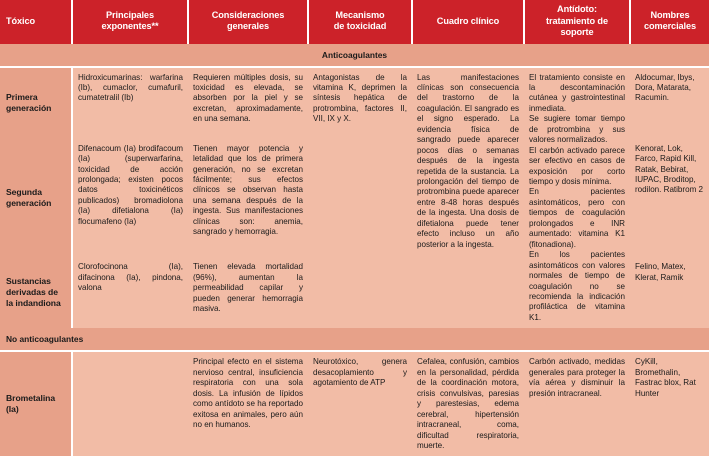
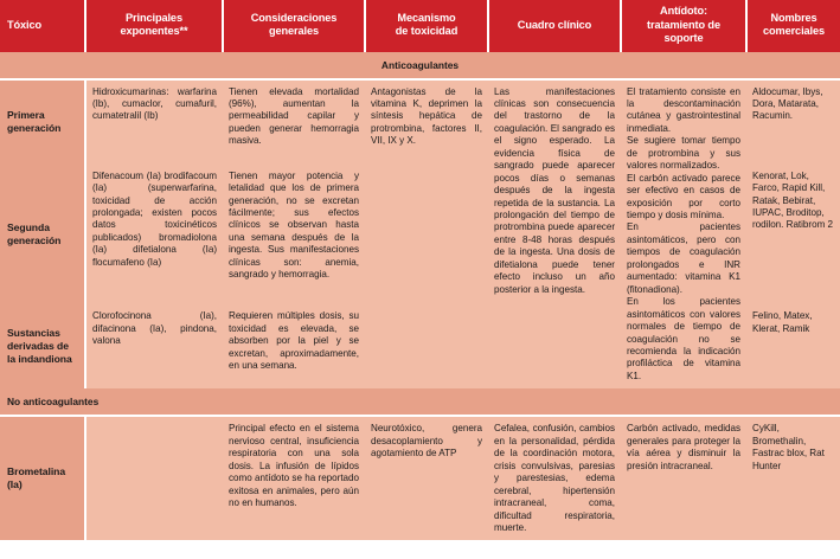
  Tóxico	Principales exponentes**	Consideraciones generales	Mecanismo de toxicidad	Cuadro clínico	Antídoto: tratamiento de soporte	Nombres comerciales
  Anticoagulantes
- Primera generación	Hidroxicumarinas: warfarina (Ib), cumaclor, cumafuril, cumatetralil (Ib)	Requieren múltiples dosis, su toxicidad es elevada, se absorben por la piel y se excretan, aproximadamente, en una semana.	Antagonistas de la vitamina K, deprimen la síntesis hepática de protrombina, factores II, VII, IX y X.	Las manifestaciones clínicas son consecuencia del trastorno de la coagulación. El sangrado es el signo esperado. La evidencia física de sangrado puede aparecer pocos días o semanas después de la ingesta repetida de la sustancia. La prolongación del tiempo de protrombina puede aparecer entre 8-48 horas después de la ingesta. Una dosis de difetialona puede tener efecto incluso un año posterior a la ingesta.	El tratamiento consiste en la descontaminación cutánea y gastrointestinal inmediata.Se sugiere tomar tiempo de protrombina y sus valores normalizados.El carbón activado parece ser efectivo en casos de exposición por corto tiempo y dosis mínima.En pacientes asintomáticos, pero con tiempos de coagulación prolongados e INR aumentado: vitamina K1 (fitonadiona).En los pacientes asintomáticos con valores normales de tiempo de coagulación no se recomienda la indicación profiláctica de vitamina K1.	Aldocumar, Ibys, Dora, Matarata, Racumin.
+ Primera generación	Hidroxicumarinas: warfarina (Ib), cumaclor, cumafuril, cumatetralil (Ib)	Tienen elevada mortalidad (96%), aumentan la permeabilidad capilar y pueden generar hemorragia masiva.	Antagonistas de la vitamina K, deprimen la síntesis hepática de protrombina, factores II, VII, IX y X.	Las manifestaciones clínicas son consecuencia del trastorno de la coagulación. El sangrado es el signo esperado. La evidencia física de sangrado puede aparecer pocos días o semanas después de la ingesta repetida de la sustancia. La prolongación del tiempo de protrombina puede aparecer entre 8-48 horas después de la ingesta. Una dosis de difetialona puede tener efecto incluso un año posterior a la ingesta.	El tratamiento consiste en la descontaminación cutánea y gastrointestinal inmediata.Se sugiere tomar tiempo de protrombina y sus valores normalizados.El carbón activado parece ser efectivo en casos de exposición por corto tiempo y dosis mínima.En pacientes asintomáticos, pero con tiempos de coagulación prolongados e INR aumentado: vitamina K1 (fitonadiona).En los pacientes asintomáticos con valores normales de tiempo de coagulación no se recomienda la indicación profiláctica de vitamina K1.	Aldocumar, Ibys, Dora, Matarata, Racumin.
  Segunda generación	Difenacoum (Ia) brodifacoum (Ia) (superwarfarina, toxicidad de acción prolongada; existen pocos datos toxicinéticos publicados) bromadiolona (Ia) difetialona (Ia) flocumafeno (Ia)	Tienen mayor potencia y letalidad que los de primera generación, no se excretan fácilmente; sus efectos clínicos se observan hasta una semana después de la ingesta. Sus manifestaciones clínicas son: anemia, sangrado y hemorragia.		Kenorat, Lok, Farco, Rapid Kill, Ratak, Bebirat, IUPAC, Broditop, rodilon. Ratibrom 2
- Sustancias derivadas de la indandiona	Clorofocinona (Ia), difacinona (Ia), pindona, valona	Tienen elevada mortalidad (96%), aumentan la permeabilidad capilar y pueden generar hemorragia masiva.		Felino, Matex, Klerat, Ramik
+ Sustancias derivadas de la indandiona	Clorofocinona (Ia), difacinona (Ia), pindona, valona	Requieren múltiples dosis, su toxicidad es elevada, se absorben por la piel y se excretan, aproximadamente, en una semana.		Felino, Matex, Klerat, Ramik
  No anticoagulantes
  Brometalina (Ia)		Principal efecto en el sistema nervioso central, insuficiencia respiratoria con una sola dosis. La infusión de lípidos como antídoto se ha reportado exitosa en animales, pero aún no en humanos.	Neurotóxico, genera desacoplamiento y agotamiento de ATP	Cefalea, confusión, cambios en la personalidad, pérdida de la coordinación motora, crisis convulsivas, paresias y parestesias, edema cerebral, hipertensión intracraneal, coma, dificultad respiratoria, muerte.	Carbón activado, medidas generales para proteger la vía aérea y disminuir la presión intracraneal.	CyKill, Bromethalin, Fastrac blox, Rat Hunter
